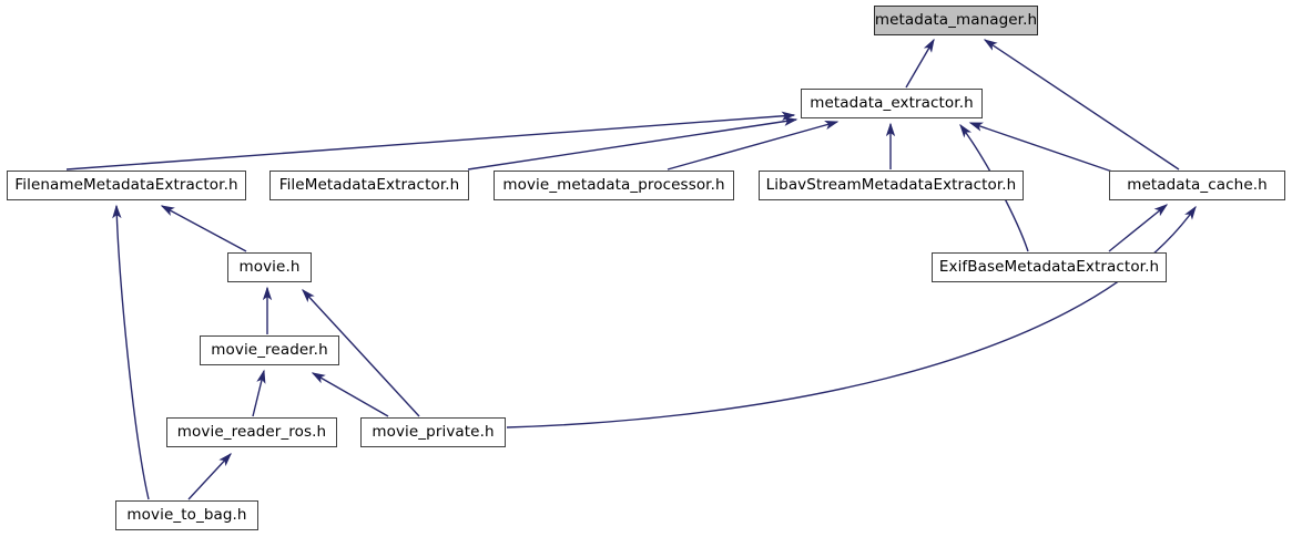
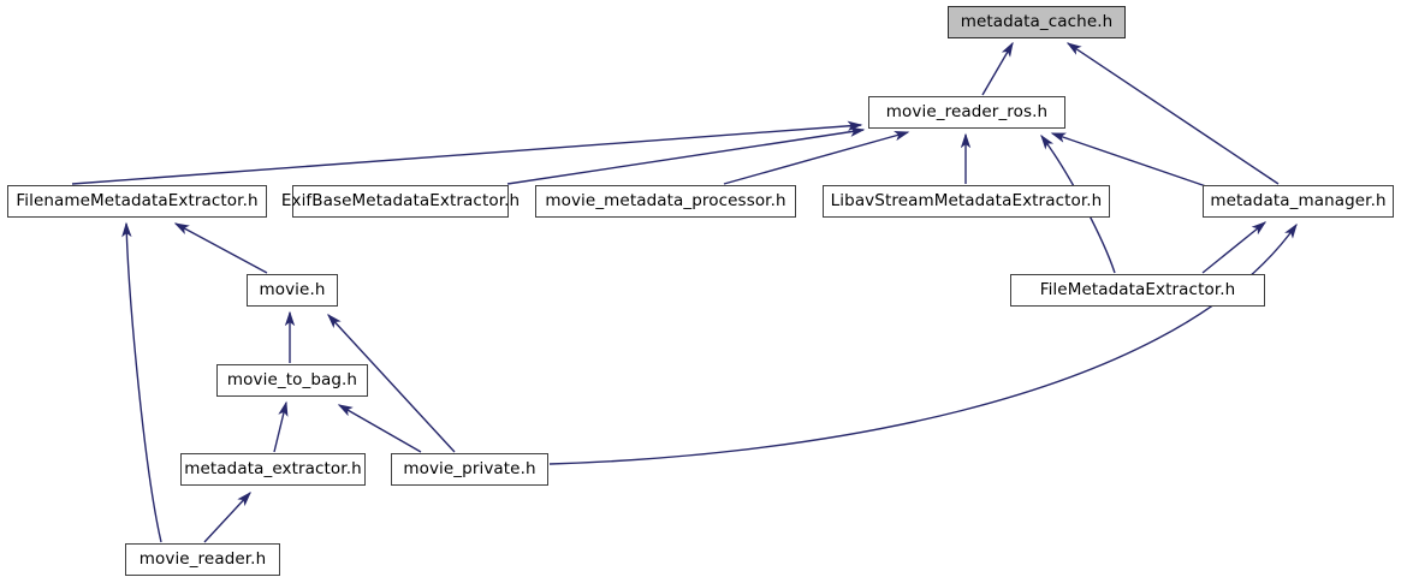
- metadata_manager.h
+ metadata_cache.h
- metadata_extractor.h
+ movie_reader_ros.h
  FilenameMetadataExtractor.h
- FileMetadataExtractor.h
+ ExifBaseMetadataExtractor.h
  movie_metadata_processor.h
  LibavStreamMetadataExtractor.h
- metadata_cache.h
+ metadata_manager.h
- ExifBaseMetadataExtractor.h
+ FileMetadataExtractor.h
  movie.h
- movie_reader.h
+ movie_to_bag.h
- movie_reader_ros.h
+ metadata_extractor.h
  movie_private.h
- movie_to_bag.h
+ movie_reader.h
